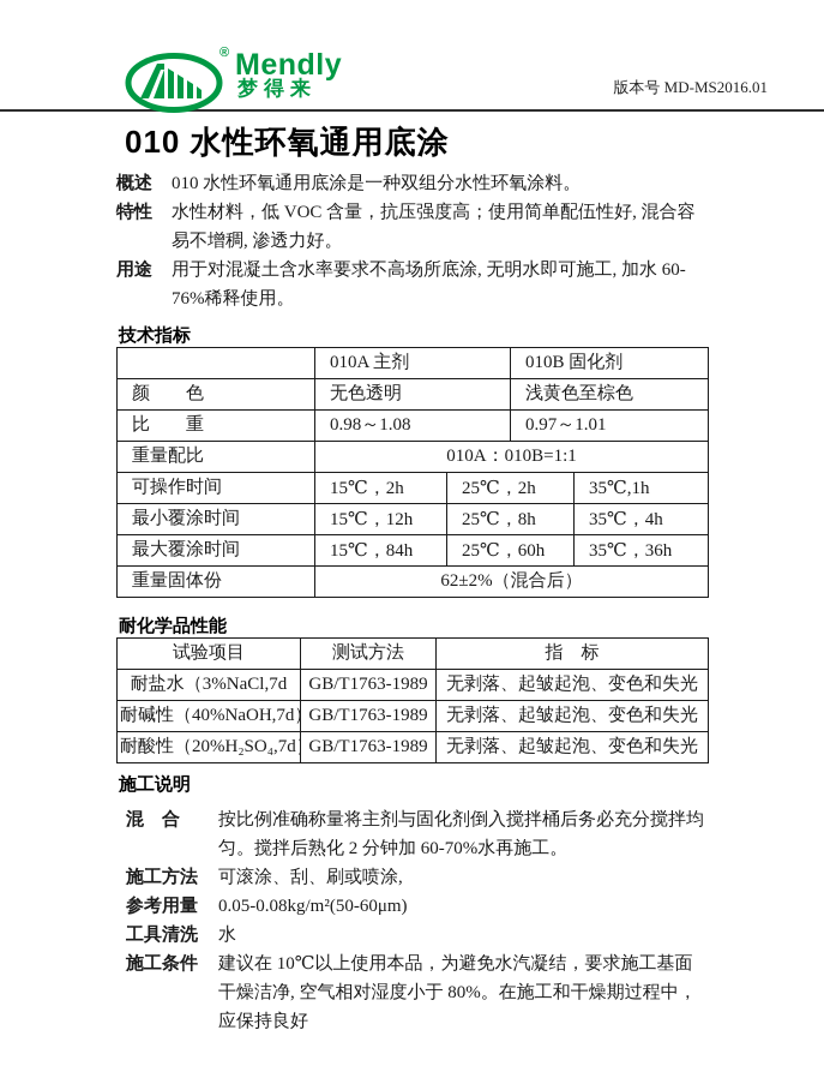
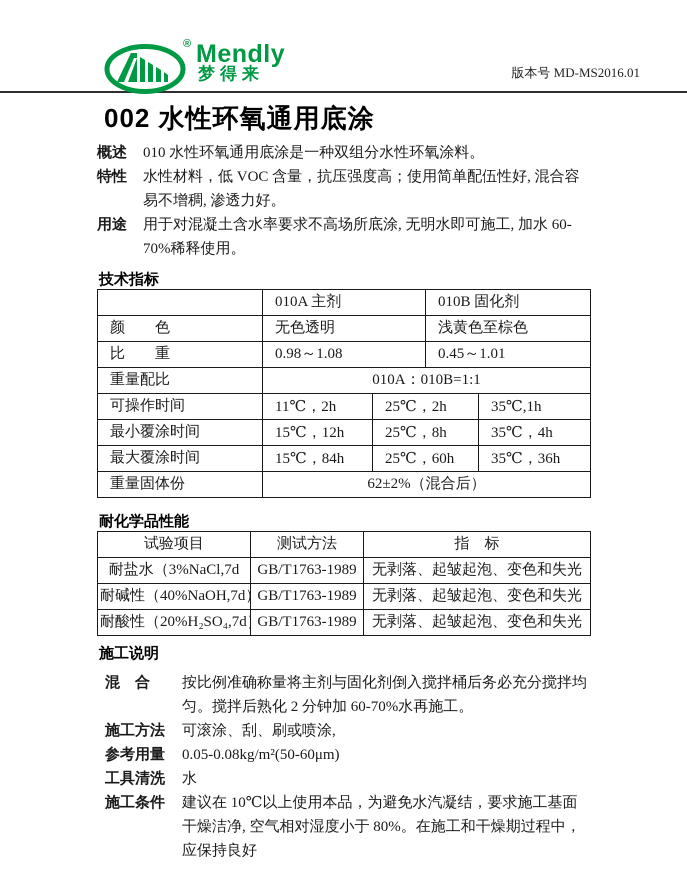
  ®
  Mendly
  梦得来
  版本号 MD-MS2016.01
- 010 水性环氧通用底涂
+ 002 水性环氧通用底涂
  概述
  010 水性环氧通用底涂是一种双组分水性环氧涂料。
  特性
  水性材料，低 VOC 含量，抗压强度高；使用简单配伍性好, 混合容易不增稠, 渗透力好。
  用途
- 用于对混凝土含水率要求不高场所底涂, 无明水即可施工, 加水 60-76%稀释使用。
+ 用于对混凝土含水率要求不高场所底涂, 无明水即可施工, 加水 60-70%稀释使用。
  技术指标
  	010A 主剂	010B 固化剂
  颜 色	无色透明	浅黄色至棕色
- 比 重	0.98～1.08	0.97～1.01
+ 比 重	0.98～1.08	0.45～1.01
  重量配比	010A：010B=1:1
- 可操作时间	15℃，2h	25℃，2h	35℃,1h
+ 可操作时间	11℃，2h	25℃，2h	35℃,1h
  最小覆涂时间	15℃，12h	25℃，8h	35℃，4h
  最大覆涂时间	15℃，84h	25℃，60h	35℃，36h
  重量固体份	62±2%（混合后）
  耐化学品性能
  试验项目	测试方法	指 标
  耐盐水（3%NaCl,7d	GB/T1763-1989	无剥落、起皱起泡、变色和失光
  耐碱性（40%NaOH,7d	GB/T1763-1989	无剥落、起皱起泡、变色和失光
  耐酸性（20%H₂SO₄,7d	GB/T1763-1989	无剥落、起皱起泡、变色和失光
  施工说明
  混 合
  按比例准确称量将主剂与固化剂倒入搅拌桶后务必充分搅拌均匀。搅拌后熟化 2 分钟加 60-70%水再施工。
  施工方法
  可滚涂、刮、刷或喷涂,
  参考用量
  0.05-0.08kg/m²(50-60μm)
  工具清洗
  水
  施工条件
  建议在 10℃以上使用本品，为避免水汽凝结，要求施工基面干燥洁净, 空气相对湿度小于 80%。在施工和干燥期过程中，应保持良好
